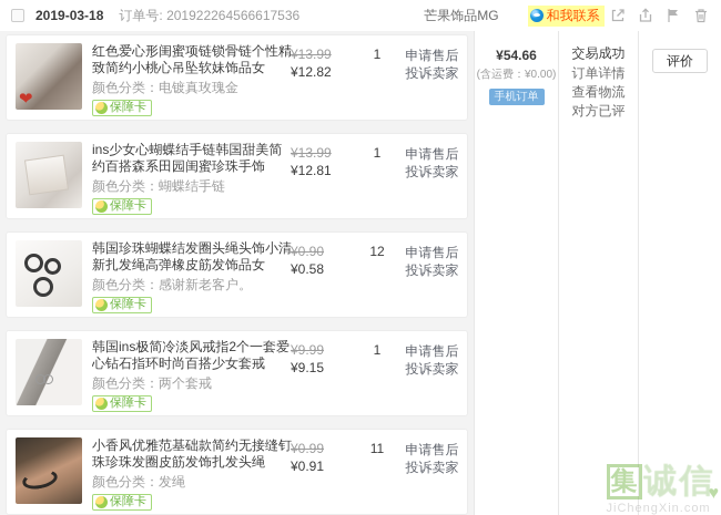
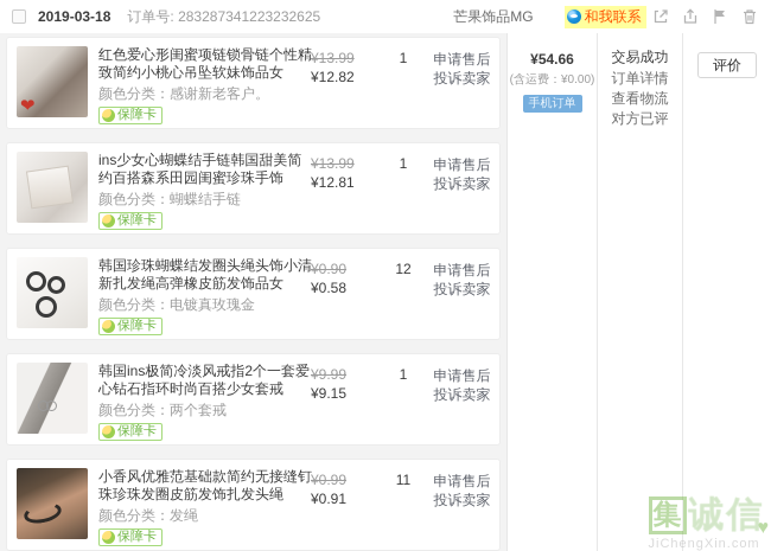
  2019-03-18
- 订单号: 201922264566617536
+ 订单号: 283287341223232625
  芒果饰品MG
  和我联系
  ❤
  红色爱心形闺蜜项链锁骨链个性精致简约小桃心吊坠软妹饰品女
- 颜色分类：电镀真玫瑰金
+ 颜色分类：感谢新老客户。
  保障卡
  ¥13.99
  ¥12.82
  1
  申请售后
  投诉卖家
  ins少女心蝴蝶结手链韩国甜美简约百搭森系田园闺蜜珍珠手饰
  颜色分类：蝴蝶结手链
  保障卡
  ¥13.99
  ¥12.81
  1
  申请售后
  投诉卖家
  韩国珍珠蝴蝶结发圈头绳头饰小清新扎发绳高弹橡皮筋发饰品女
- 颜色分类：感谢新老客户。
+ 颜色分类：电镀真玫瑰金
  保障卡
  ¥0.90
  ¥0.58
  12
  申请售后
  投诉卖家
  韩国ins极简冷淡风戒指2个一套爱心钻石指环时尚百搭少女套戒
  颜色分类：两个套戒
  保障卡
  ¥9.99
  ¥9.15
  1
  申请售后
  投诉卖家
  小香风优雅范基础款简约无接缝钉珠珍珠发圈皮筋发饰扎发头绳
  颜色分类：发绳
  保障卡
  ¥0.99
  ¥0.91
  11
  申请售后
  投诉卖家
  ¥54.66
  (含运费：¥0.00)
  手机订单
  交易成功
  订单详情
  查看物流
  对方已评
  评价
  集
  诚信
  ♥
  JiChengXin.com
